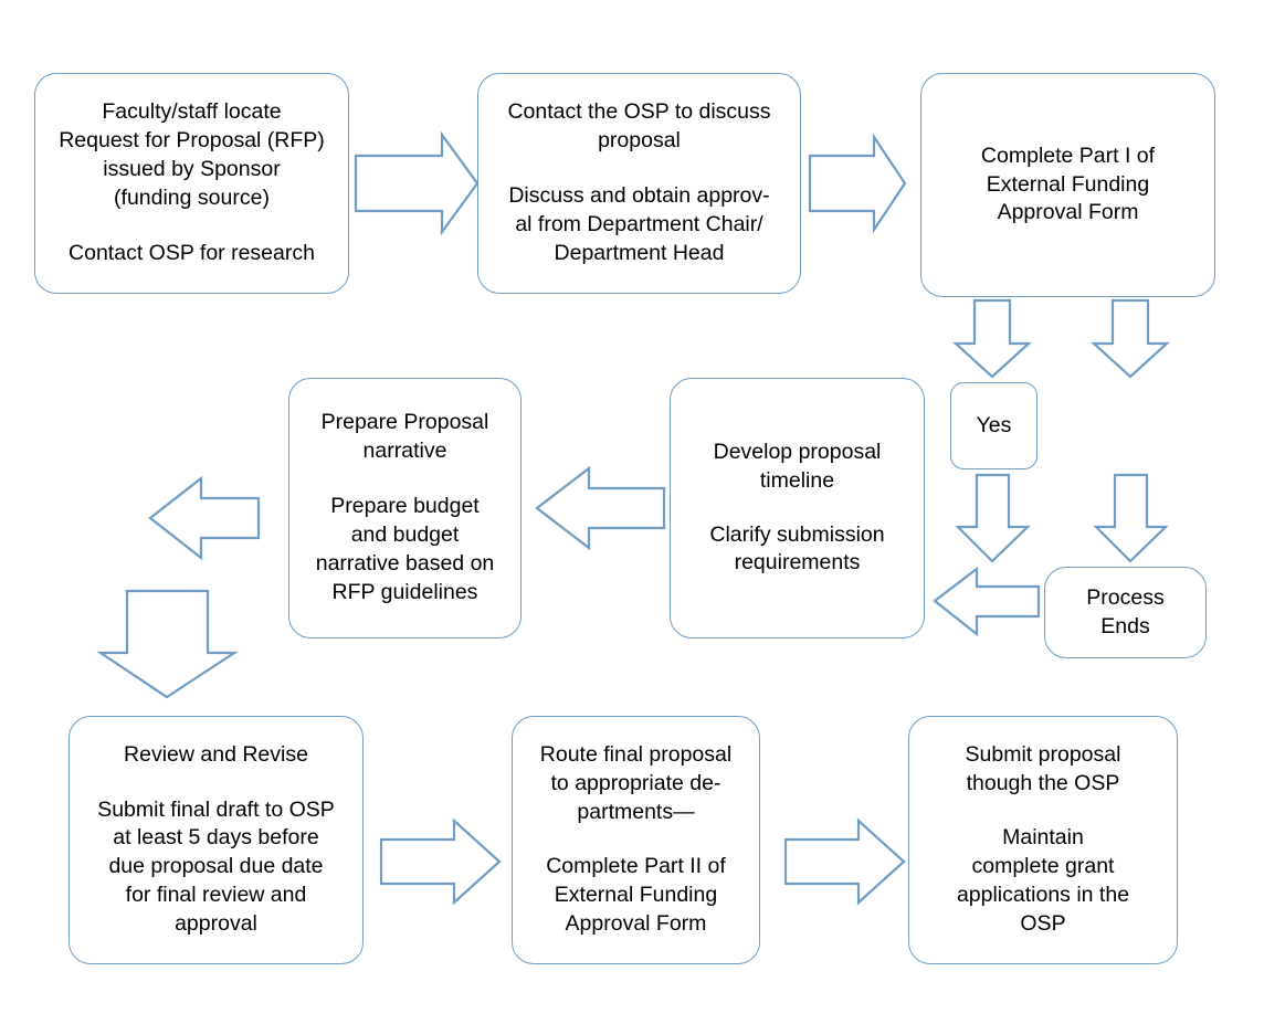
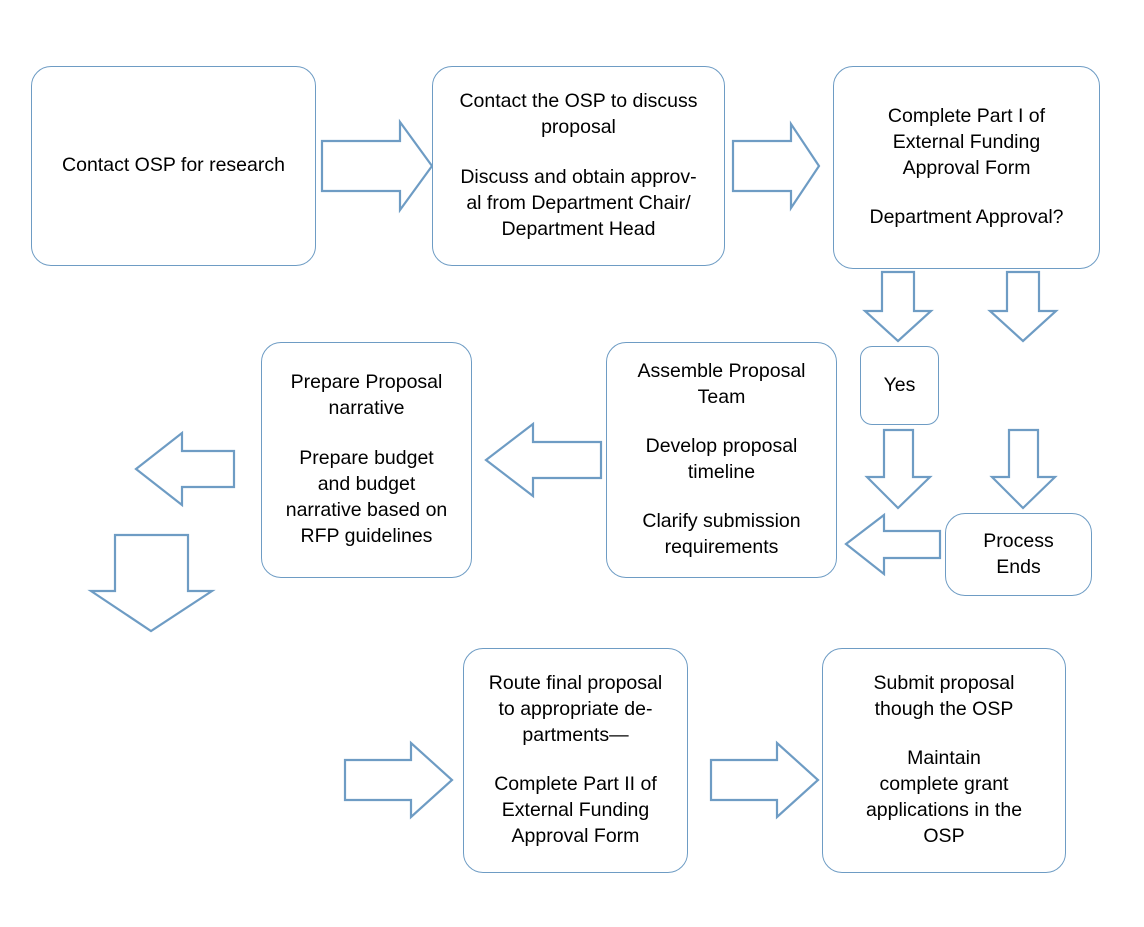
- Faculty/staff locate
- Request for Proposal (RFP)
- issued by Sponsor
- (funding source)
  Contact OSP for research
  Contact the OSP to discuss
  proposal
  Discuss and obtain approv-
  al from Department Chair/
  Department Head
  Complete Part I of
  External Funding
  Approval Form
+ Department Approval?
  Yes
  Process
  Ends
+ Assemble Proposal
+ Team
  Develop proposal
  timeline
  Clarify submission
  requirements
  Prepare Proposal
  narrative
  Prepare budget
  and budget
  narrative based on
  RFP guidelines
- Review and Revise
- Submit final draft to OSP
- at least 5 days before
- due proposal due date
- for final review and
- approval
  Route final proposal
  to appropriate de-
  partments—
  Complete Part II of
  External Funding
  Approval Form
  Submit proposal
  though the OSP
  Maintain
  complete grant
  applications in the
  OSP
